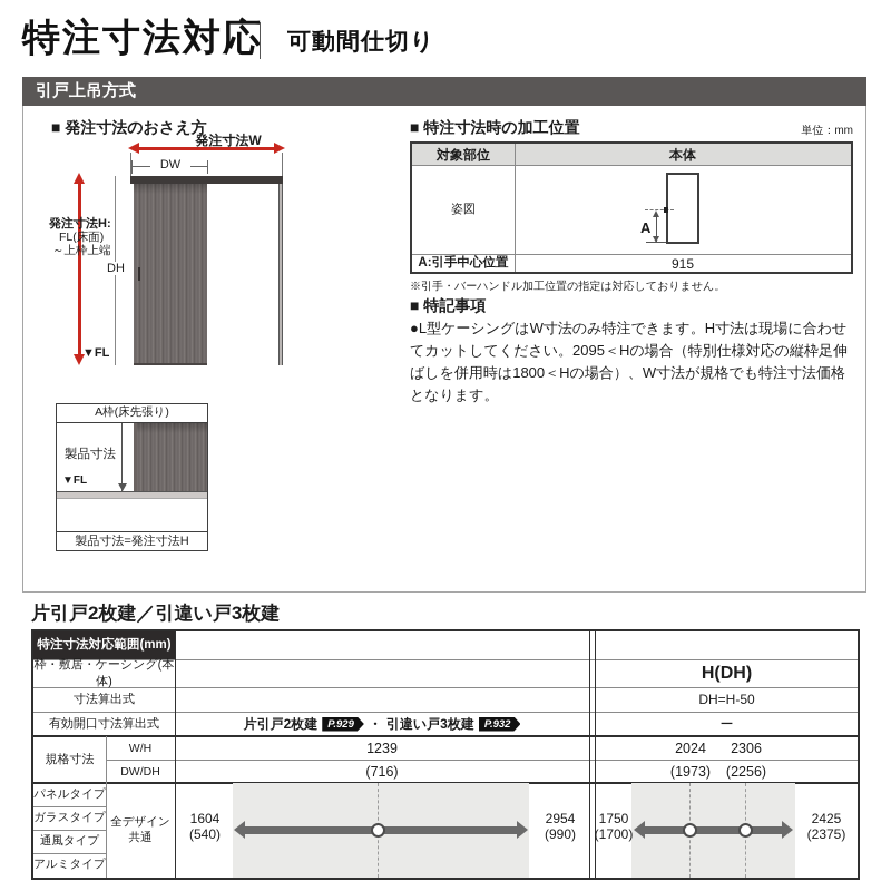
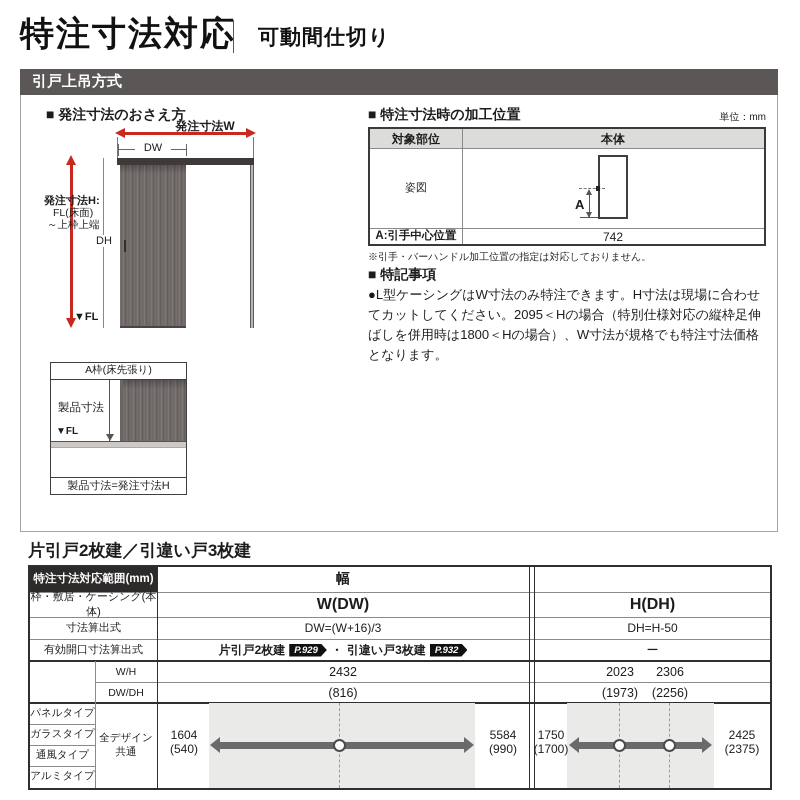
  特注寸法対応
  可動間仕切り
  引戸上吊方式
  ■ 発注寸法のおさえ方
  発注寸法W
  DW
  発注寸法H:
  FL(床面)
  ～上枠上端
  DH
  ▼FL
  A枠(床先張り)
  製品寸法
  ▼FL
  製品寸法=発注寸法H
  ■ 特注寸法時の加工位置
  単位：mm
  対象部位
  本体
  姿図
  A
  A:引手中心位置
- 915
+ 742
  ※引手・バーハンドル加工位置の指定は対応しておりません。
  ■ 特記事項
  ●L型ケーシングはW寸法のみ特注できます。H寸法は現場に合わせてカットしてください。2095＜Hの場合（特別仕様対応の縦枠足伸ばしを併用時は1800＜Hの場合）、W寸法が規格でも特注寸法価格となります。
  片引戸2枚建／引違い戸3枚建
  特注寸法対応範囲(mm)
+ 幅
  枠・敷居・ケーシング(本体)
+ W(DW)
  H(DH)
  寸法算出式
+ DW=(W+16)/3
  DH=H-50
  有効開口寸法算出式
  片引戸2枚建
  P.929
  ・
  引違い戸3枚建
  P.932
  ー
- 規格寸法
  W/H
  DW/DH
- 1239
+ 2432
- (716)
+ (816)
- 2024
+ 2023
  2306
  (1973)
  (2256)
  パネルタイプ
  ガラスタイプ
  通風タイプ
  アルミタイプ
  全デザイン
  共通
  1604
  (540)
- 2954
+ 5584
  (990)
  1750
  (1700)
  2425
  (2375)
